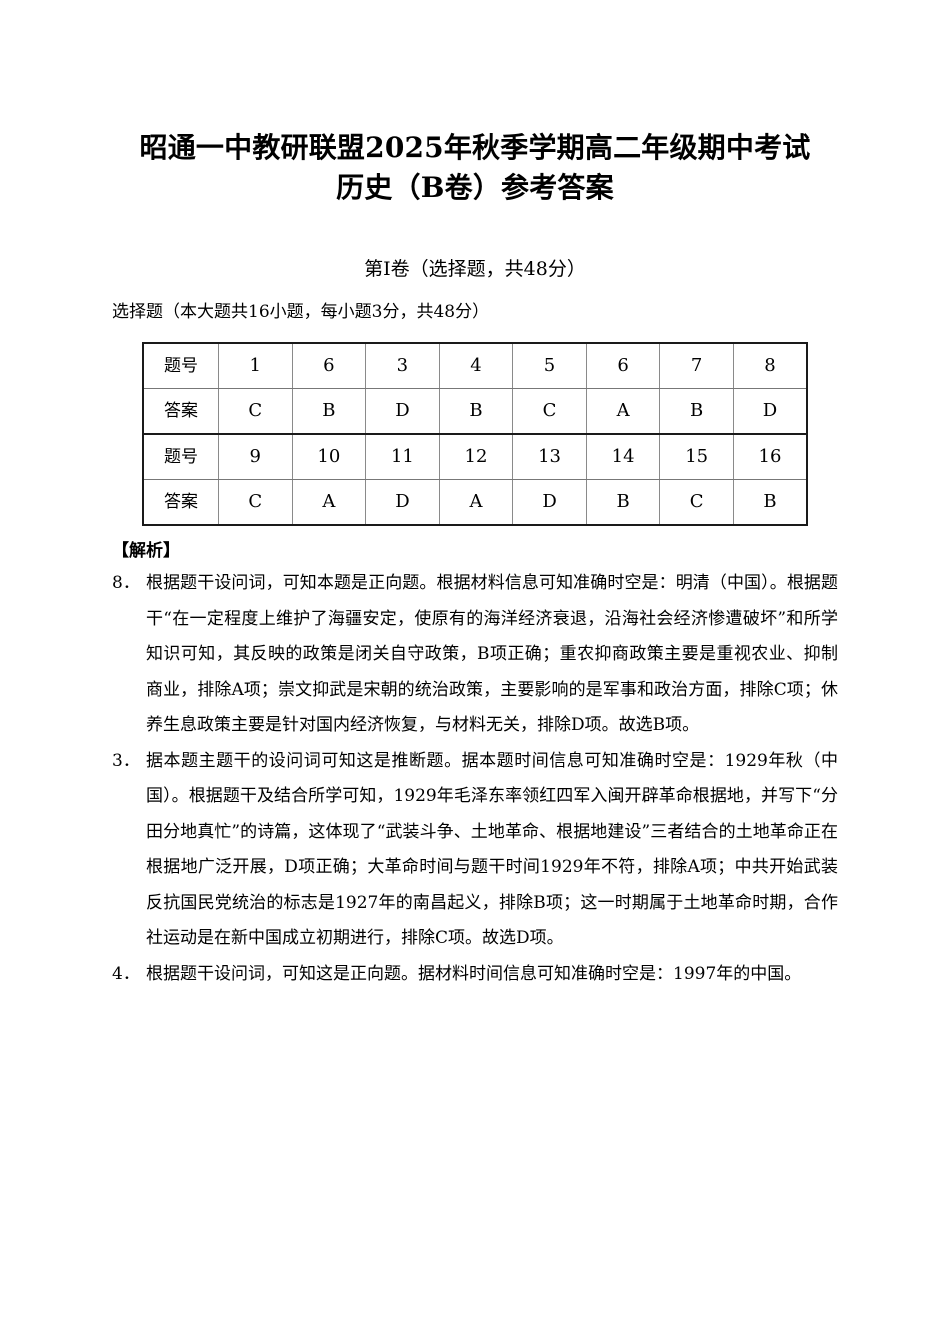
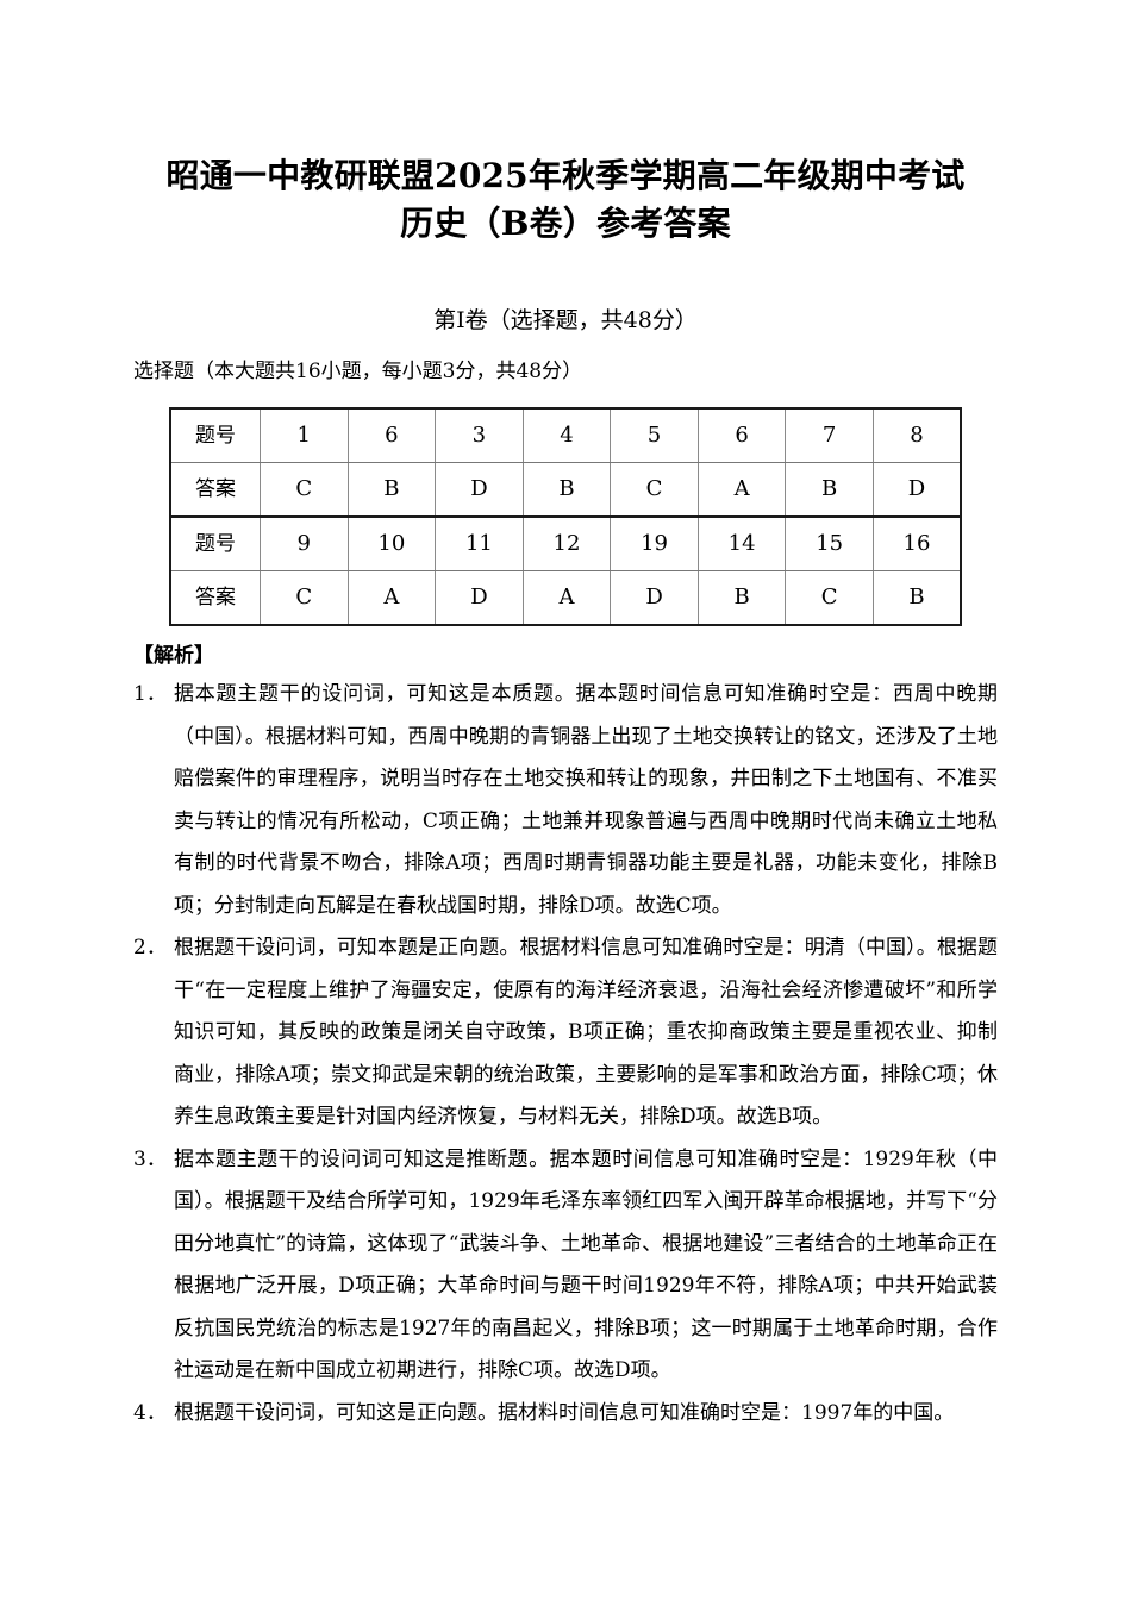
  昭通一中教研联盟2025年秋季学期高二年级期中考试
  历史（B卷）参考答案
  第Ⅰ卷（选择题，共48分）
  选择题（本大题共16小题，每小题3分，共48分）
  题号	1	6	3	4	5	6	7	8
  答案	C	B	D	B	C	A	B	D
- 题号	9	10	11	12	13	14	15	16
+ 题号	9	10	11	12	19	14	15	16
  答案	C	A	D	A	D	B	C	B
  【解析】
+ 1．
+ 据本题主题干的设问词，可知这是本质题。据本题时间信息可知准确时空是：西周中晚期（中国）。根据材料可知，西周中晚期的青铜器上出现了土地交换转让的铭文，还涉及了土地赔偿案件的审理程序，说明当时存在土地交换和转让的现象，井田制之下土地国有、不准买卖与转让的情况有所松动，C项正确；土地兼并现象普遍与西周中晚期时代尚未确立土地私有制的时代背景不吻合，排除A项；西周时期青铜器功能主要是礼器，功能未变化，排除B项；分封制走向瓦解是在春秋战国时期，排除D项。故选C项。
- 8．
+ 2．
  根据题干设问词，可知本题是正向题。根据材料信息可知准确时空是：明清（中国）。根据题干“在一定程度上维护了海疆安定，使原有的海洋经济衰退，沿海社会经济惨遭破坏”和所学知识可知，其反映的政策是闭关自守政策，B项正确；重农抑商政策主要是重视农业、抑制商业，排除A项；崇文抑武是宋朝的统治政策，主要影响的是军事和政治方面，排除C项；休养生息政策主要是针对国内经济恢复，与材料无关，排除D项。故选B项。
  3．
  据本题主题干的设问词可知这是推断题。据本题时间信息可知准确时空是：1929年秋（中国）。根据题干及结合所学可知，1929年毛泽东率领红四军入闽开辟革命根据地，并写下“分田分地真忙”的诗篇，这体现了“武装斗争、土地革命、根据地建设”三者结合的土地革命正在根据地广泛开展，D项正确；大革命时间与题干时间1929年不符，排除A项；中共开始武装反抗国民党统治的标志是1927年的南昌起义，排除B项；这一时期属于土地革命时期，合作社运动是在新中国成立初期进行，排除C项。故选D项。
  4．
  根据题干设问词，可知这是正向题。据材料时间信息可知准确时空是：1997年的中国。
